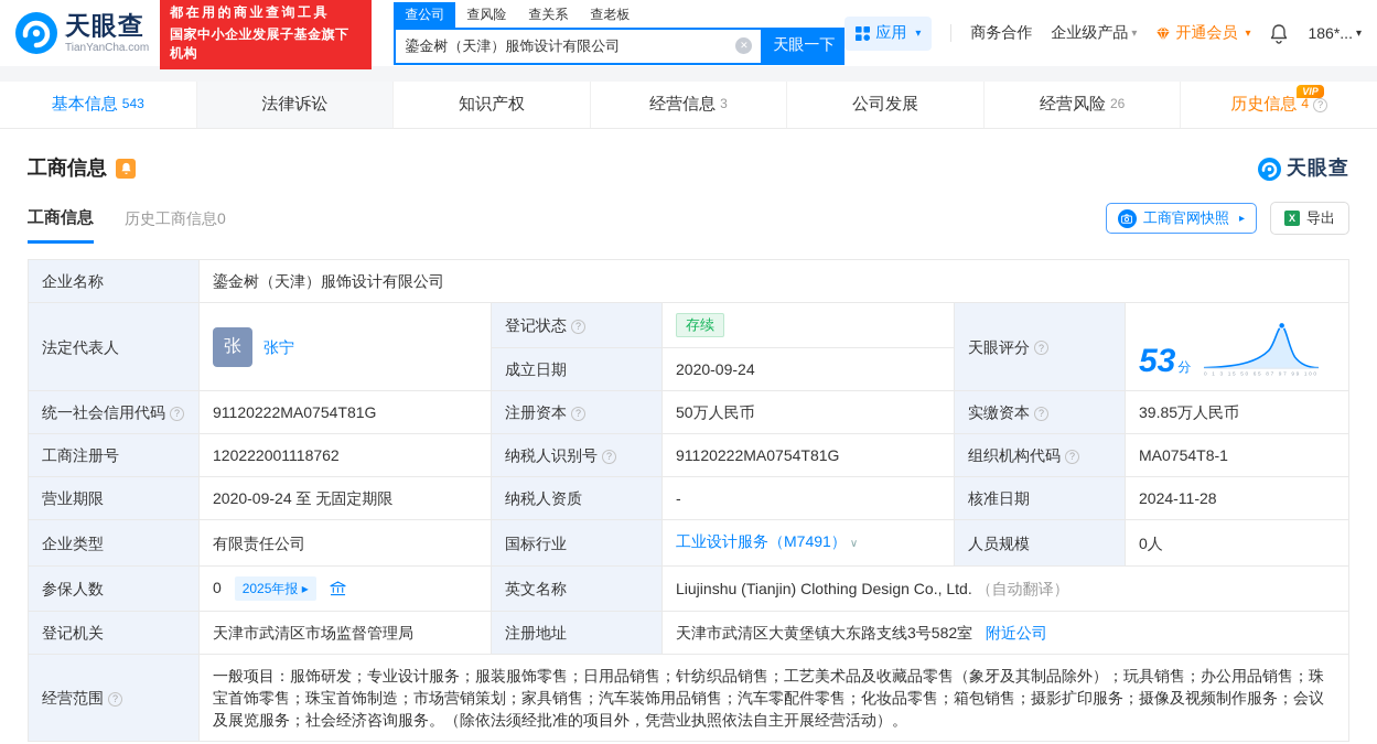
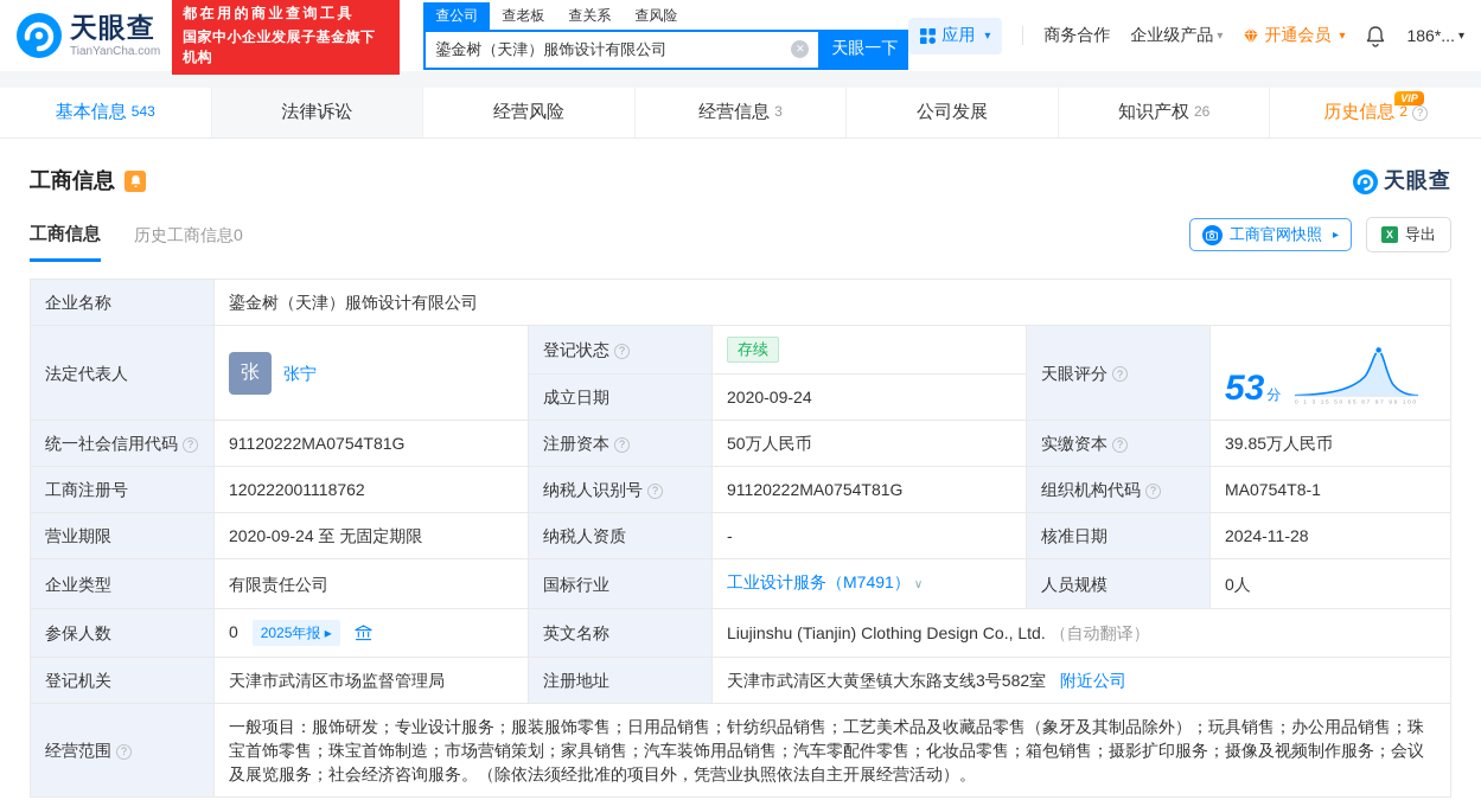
  天眼查
  TianYanCha.com
  都在用的商业查询工具
  国家中小企业发展子基金旗下机构
  查公司
- 查风险
+ 查老板
  查关系
- 查老板
+ 查风险
  鎏金树（天津）服饰设计有限公司
  ✕
  天眼一下
  应用
  ▾
  商务合作
  企业级产品
  ▾
  开通会员
  ▾
  186*...
  ▾
  基本信息
  543
  法律诉讼
- 知识产权
+ 经营风险
  经营信息
  3
  公司发展
- 经营风险
+ 知识产权
  26
  VIP
  历史信息
- 4
+ 2
  ?
  工商信息
  天眼查
  工商信息
  历史工商信息0
  工商官网快照
  ▸
  X
  导出
  企业名称	鎏金树（天津）服饰设计有限公司
  成立日期	2020-09-24
  统一社会信用代码 ?	91120222MA0754T81G	注册资本 ?	50万人民币	实缴资本 ?	39.85万人民币
  工商注册号	120222001118762	纳税人识别号 ?	91120222MA0754T81G	组织机构代码 ?	MA0754T8-1
  营业期限	2020-09-24 至 无固定期限	纳税人资质	-	核准日期	2024-11-28
  企业类型	有限责任公司	国标行业	工业设计服务（M7491） ∨	人员规模	0人
  参保人数	0 2025年报 ▸	英文名称	Liujinshu (Tianjin) Clothing Design Co., Ltd. （自动翻译）
  登记机关	天津市武清区市场监督管理局	注册地址	天津市武清区大黄堡镇大东路支线3号582室 附近公司
  经营范围 ?	一般项目：服饰研发；专业设计服务；服装服饰零售；日用品销售；针纺织品销售；工艺美术品及收藏品零售（象牙及其制品除外）；玩具销售；办公用品销售；珠宝首饰零售；珠宝首饰制造；市场营销策划；家具销售；汽车装饰用品销售；汽车零配件零售；化妆品零售；箱包销售；摄影扩印服务；摄像及视频制作服务；会议及展览服务；社会经济咨询服务。（除依法须经批准的项目外，凭营业执照依法自主开展经营活动）。
